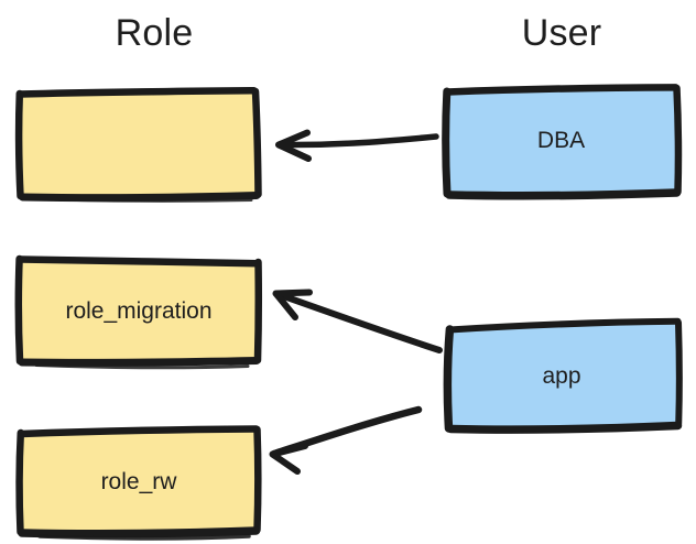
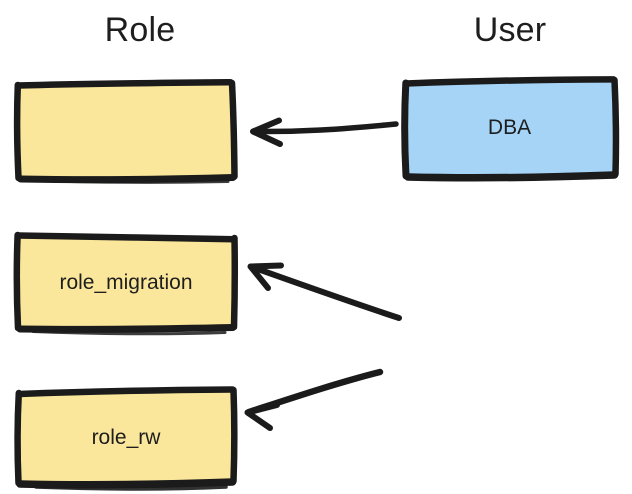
  Role
  User
  role_migration
  role_rw
  DBA
- app
